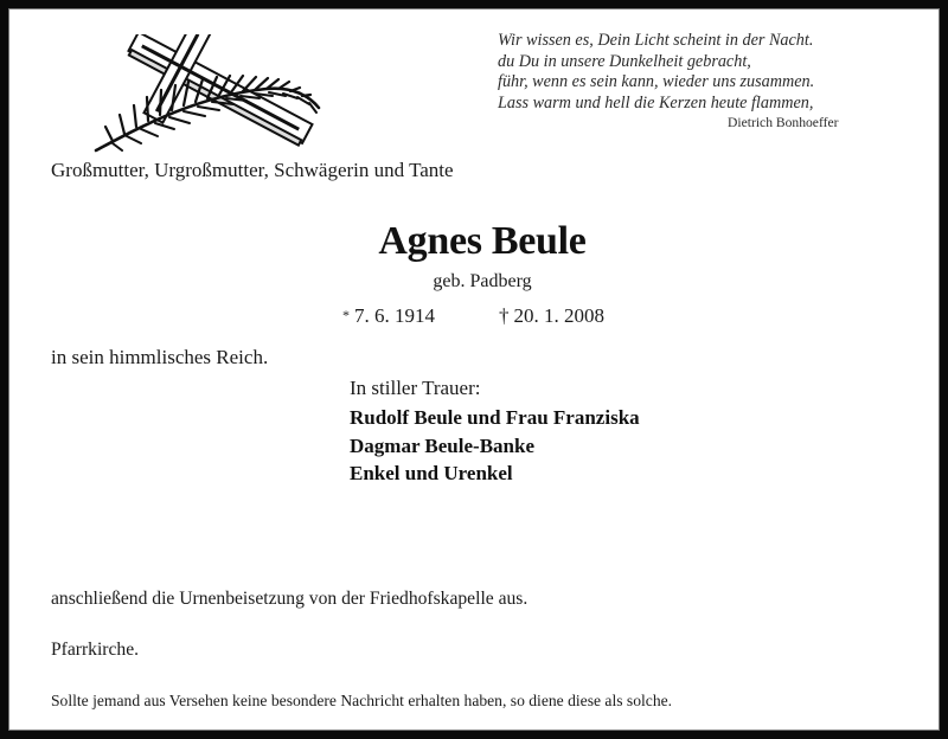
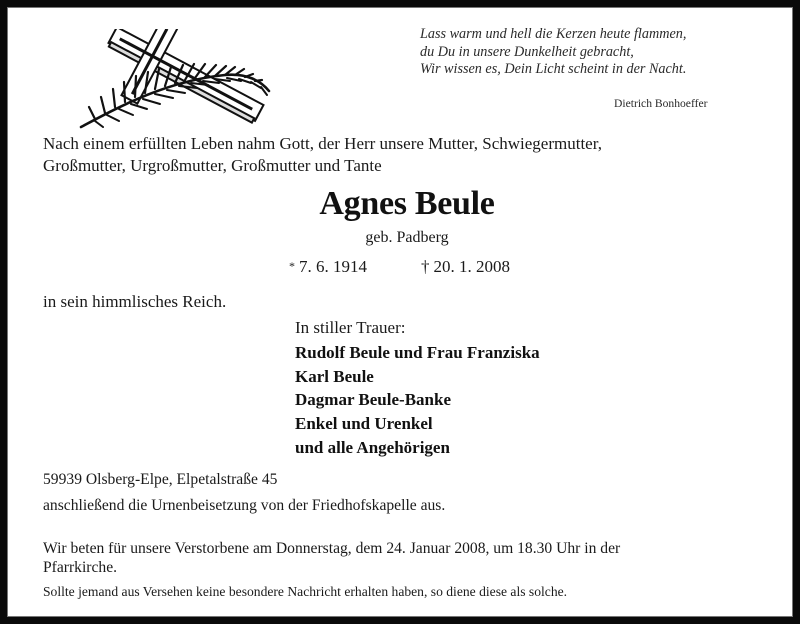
- Wir wissen es, Dein Licht scheint in der Nacht.
+ Lass warm und hell die Kerzen heute flammen,
  du Du in unsere Dunkelheit gebracht,
- führ, wenn es sein kann, wieder uns zusammen.
- Lass warm und hell die Kerzen heute flammen,
+ Wir wissen es, Dein Licht scheint in der Nacht.
  Dietrich Bonhoeffer
+ Nach einem erfüllten Leben nahm Gott, der Herr unsere Mutter, Schwiegermutter,
- Großmutter, Urgroßmutter, Schwägerin und Tante
+ Großmutter, Urgroßmutter, Großmutter und Tante
  Agnes Beule
  geb. Padberg
  * 7. 6. 1914
  † 20. 1. 2008
  in sein himmlisches Reich.
  In stiller Trauer:
  Rudolf Beule und Frau Franziska
+ Karl Beule
  Dagmar Beule-Banke
  Enkel und Urenkel
+ und alle Angehörigen
+ 59939 Olsberg-Elpe, Elpetalstraße 45
  anschließend die Urnenbeisetzung von der Friedhofskapelle aus.
+ Wir beten für unsere Verstorbene am Donnerstag, dem 24. Januar 2008, um 18.30 Uhr in der
  Pfarrkirche.
  Sollte jemand aus Versehen keine besondere Nachricht erhalten haben, so diene diese als solche.
